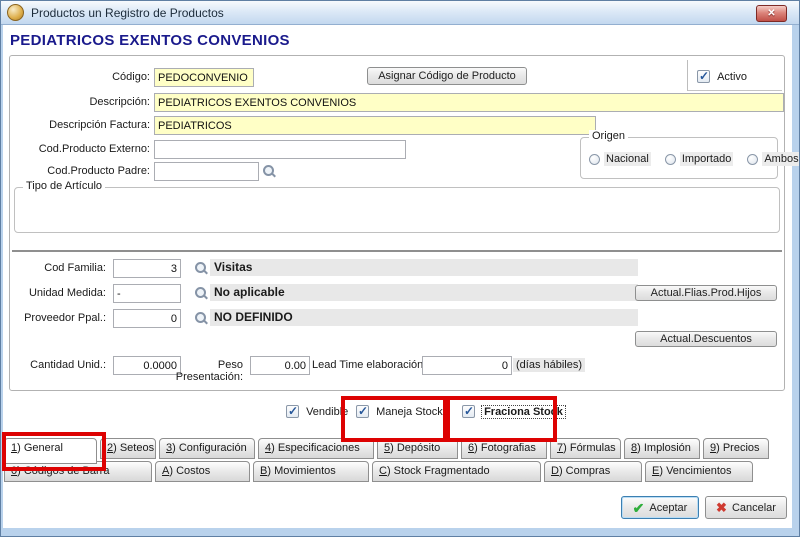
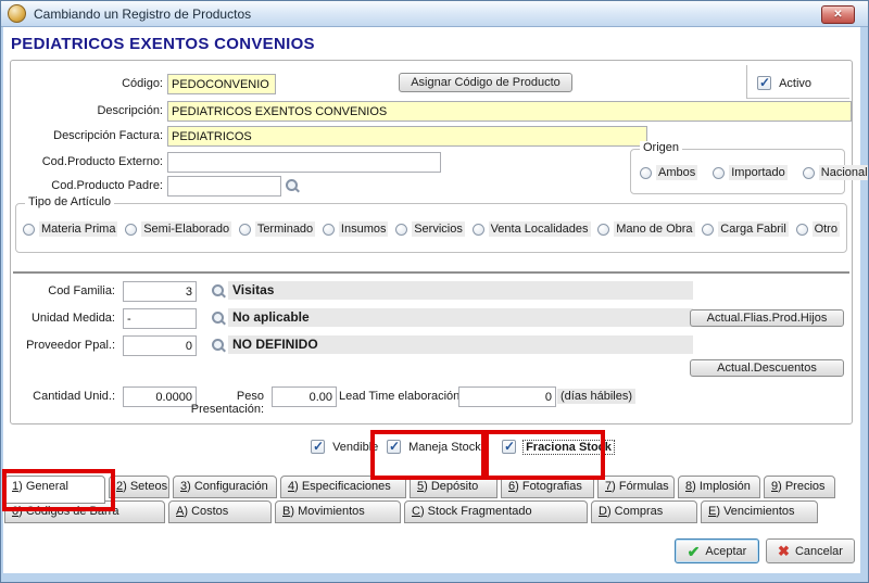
- Productos un Registro de Productos
+ Cambiando un Registro de Productos
  ✕
  PEDIATRICOS EXENTOS CONVENIOS
  Código:
  PEDOCONVENIO
  Asignar Código de Producto
  Activo
  Descripción:
  PEDIATRICOS EXENTOS CONVENIOS
  Descripción Factura:
  PEDIATRICOS
  Cod.Producto Externo:
  Cod.Producto Padre:
  Origen
- Nacional
+ Ambos
  Importado
- Ambos
+ Nacional
  Tipo de Artículo
+ Materia Prima
+ Semi-Elaborado
+ Terminado
+ Insumos
+ Servicios
+ Venta Localidades
+ Mano de Obra
+ Carga Fabril
+ Otro
  Cod Familia:
  3
  Visitas
  Unidad Medida:
  -
  No aplicable
  Proveedor Ppal.:
  0
  NO DEFINIDO
  Cantidad Unid.:
  0.0000
  Peso Presentación:
  0.00
  Lead Time elaboración
  0
  (días hábiles)
  Actual.Flias.Prod.Hijos
  Actual.Descuentos
  Vendible
  Maneja Stock
  Fraciona Stock
  1) General 2) Seteos 3) Configuración 4) Especificaciones 5) Depósito 6) Fotografias 7) Fórmulas 8) Implosión 9) Precios
  0) Códigos de Barra A) Costos B) Movimientos C) Stock Fragmentado D) Compras E) Vencimientos
  ✔
  Aceptar
  ✖
  Cancelar
